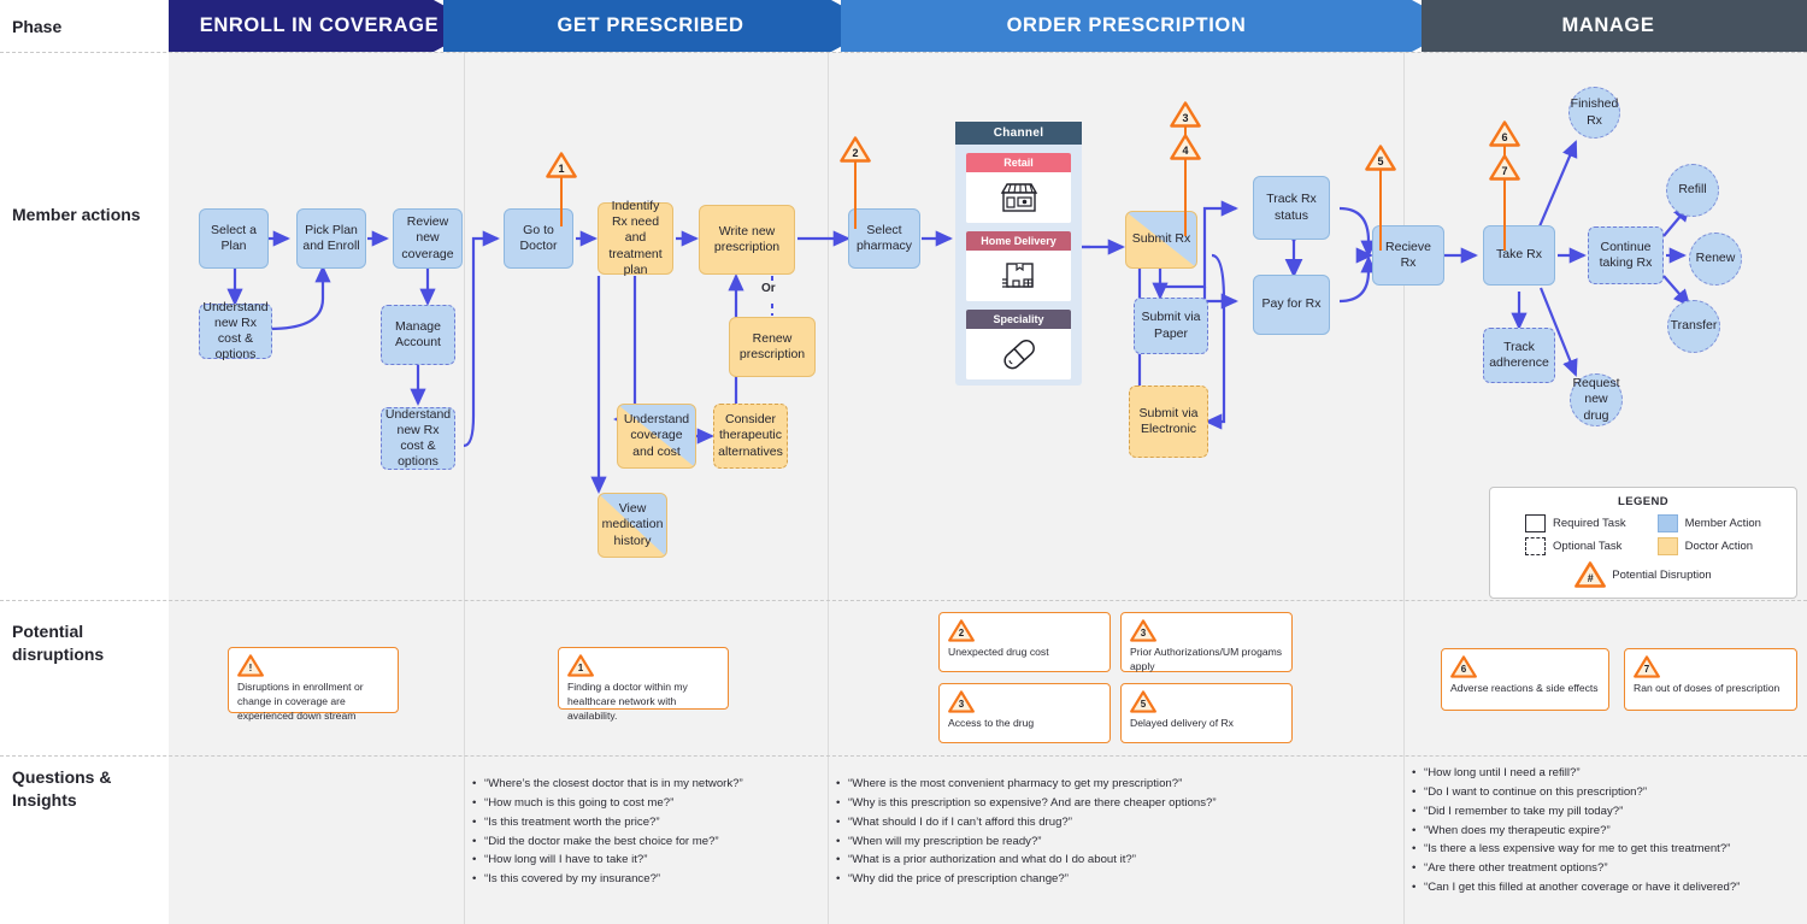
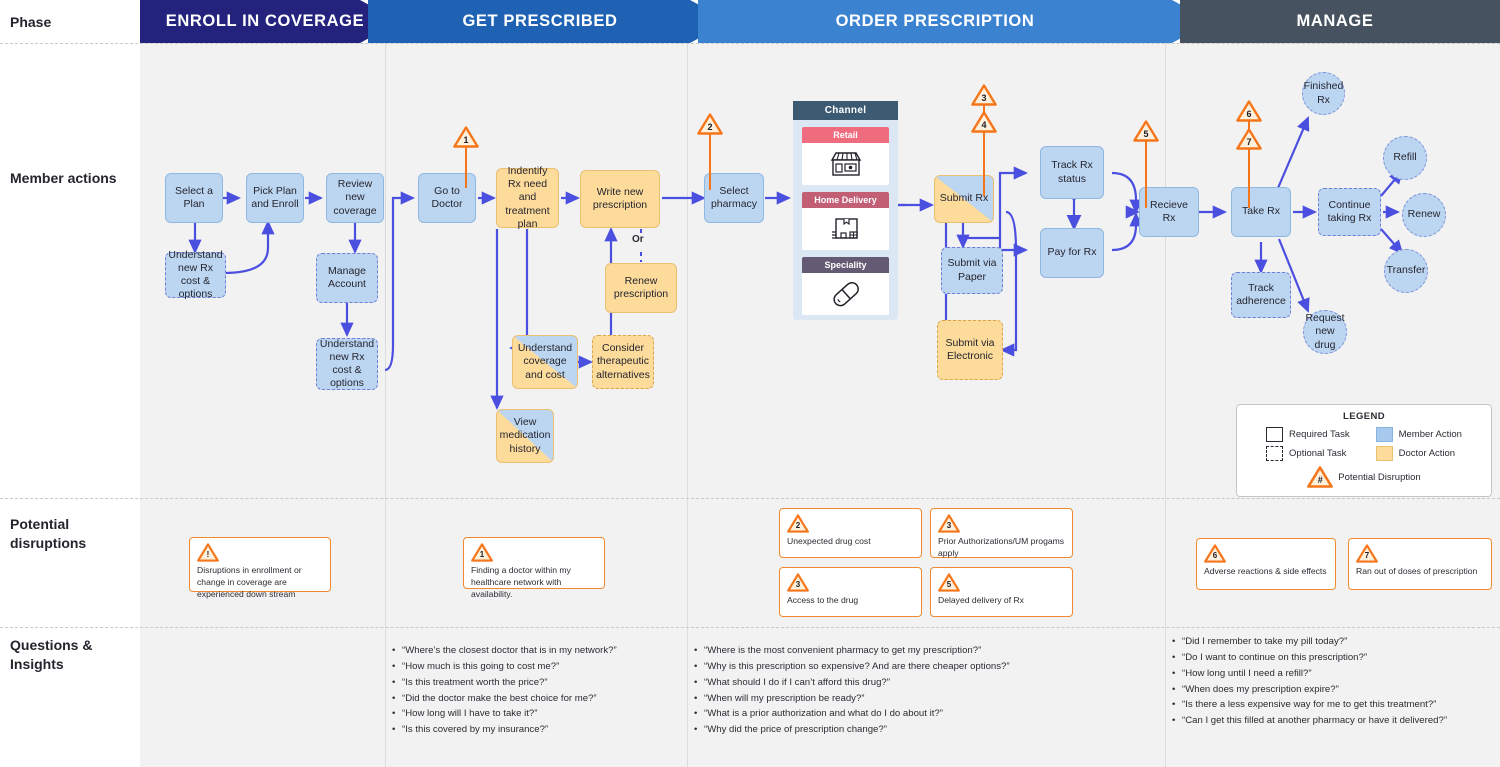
  Phase
  ENROLL IN COVERAGE
  GET PRESCRIBED
  ORDER PRESCRIPTION
  MANAGE
  Member actions
  Potential disruptions
  Questions & Insights
  Select a Plan
  Pick Plan and Enroll
  Review new coverage
  Understand new Rx cost & options
  Manage Account
  Understand new Rx cost & options
  Go to Doctor
  Indentify Rx need and treatment plan
  Write new prescription
  Or
  Renew prescription
  Understand coverage and cost
  Consider therapeutic alternatives
  View medication history
  Select pharmacy
  Channel
  Retail
  Home Delivery
  Speciality
  Submit Rx
  Submit via Paper
  Submit via Electronic
  Track Rx status
  Pay for Rx
  Recieve Rx
  Take Rx
  Track adherence
  Continue taking Rx
  Finished Rx
  Refill
  Renew
  Transfer
  Request new drug
  1
  2
  3
  4
  5
  6
  7
  LEGEND
  Required Task
  Optional Task
  Member Action
  Doctor Action
  #
  Potential Disruption
  !
  Disruptions in enrollment or change in coverage are experienced down stream
  1
  Finding a doctor within my healthcare network with availability.
  2
  Unexpected drug cost
  3
  Prior Authorizations/UM progams apply
  3
  Access to the drug
  5
  Delayed delivery of Rx
  6
  Adverse reactions & side effects
  7
  Ran out of doses of prescription
  “Where’s the closest doctor that is in my network?”
  “How much is this going to cost me?”
  “Is this treatment worth the price?”
  “Did the doctor make the best choice for me?”
  “How long will I have to take it?”
  “Is this covered by my insurance?”
  “Where is the most convenient pharmacy to get my prescription?”
  “Why is this prescription so expensive? And are there cheaper options?”
  “What should I do if I can’t afford this drug?”
  “When will my prescription be ready?”
  “What is a prior authorization and what do I do about it?”
  “Why did the price of prescription change?”
- “How long until I need a refill?”
+ “Did I remember to take my pill today?”
  “Do I want to continue on this prescription?”
- “Did I remember to take my pill today?”
+ “How long until I need a refill?”
- “When does my therapeutic expire?”
+ “When does my prescription expire?”
  “Is there a less expensive way for me to get this treatment?”
- “Are there other treatment options?”
- “Can I get this filled at another coverage or have it delivered?”
+ “Can I get this filled at another pharmacy or have it delivered?”
